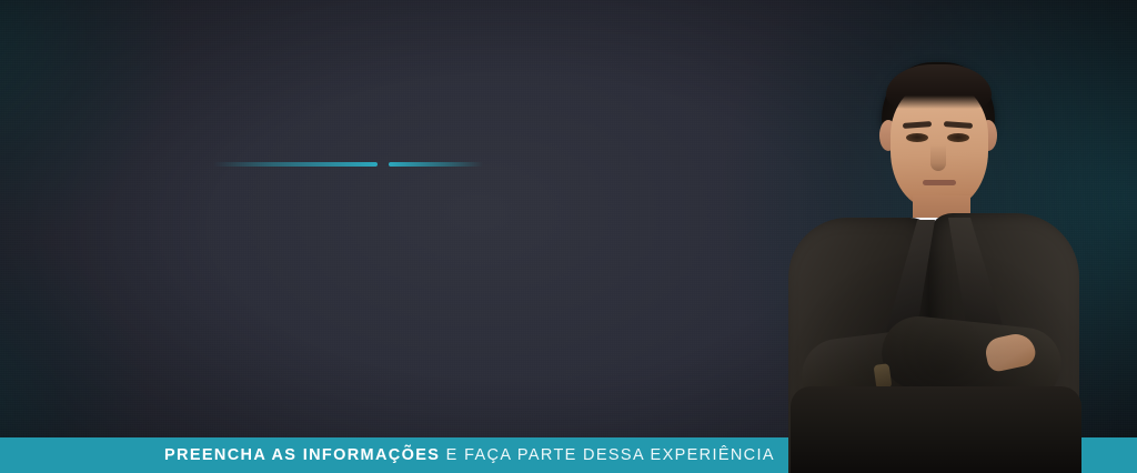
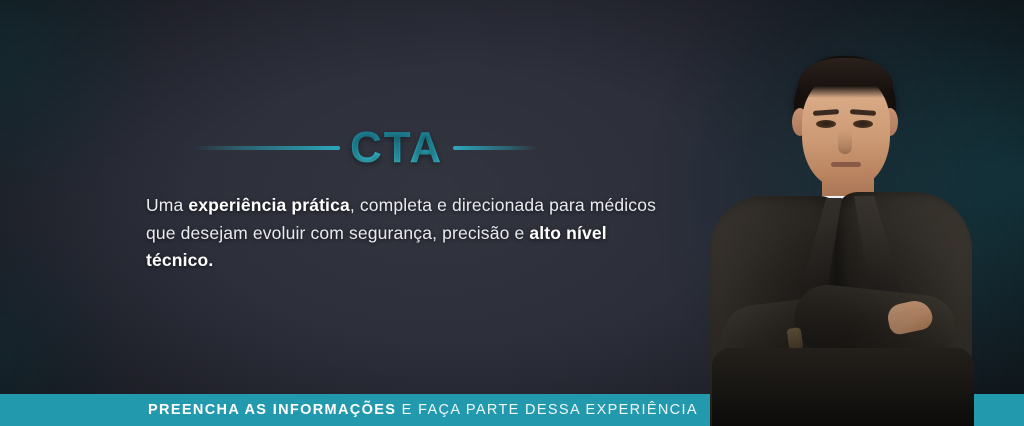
+ CTA
+ Uma experiência prática, completa e direcionada para médicos que desejam evoluir com segurança, precisão e alto nível técnico.
  PREENCHA AS INFORMAÇÕES E FAÇA PARTE DESSA EXPERIÊNCI
